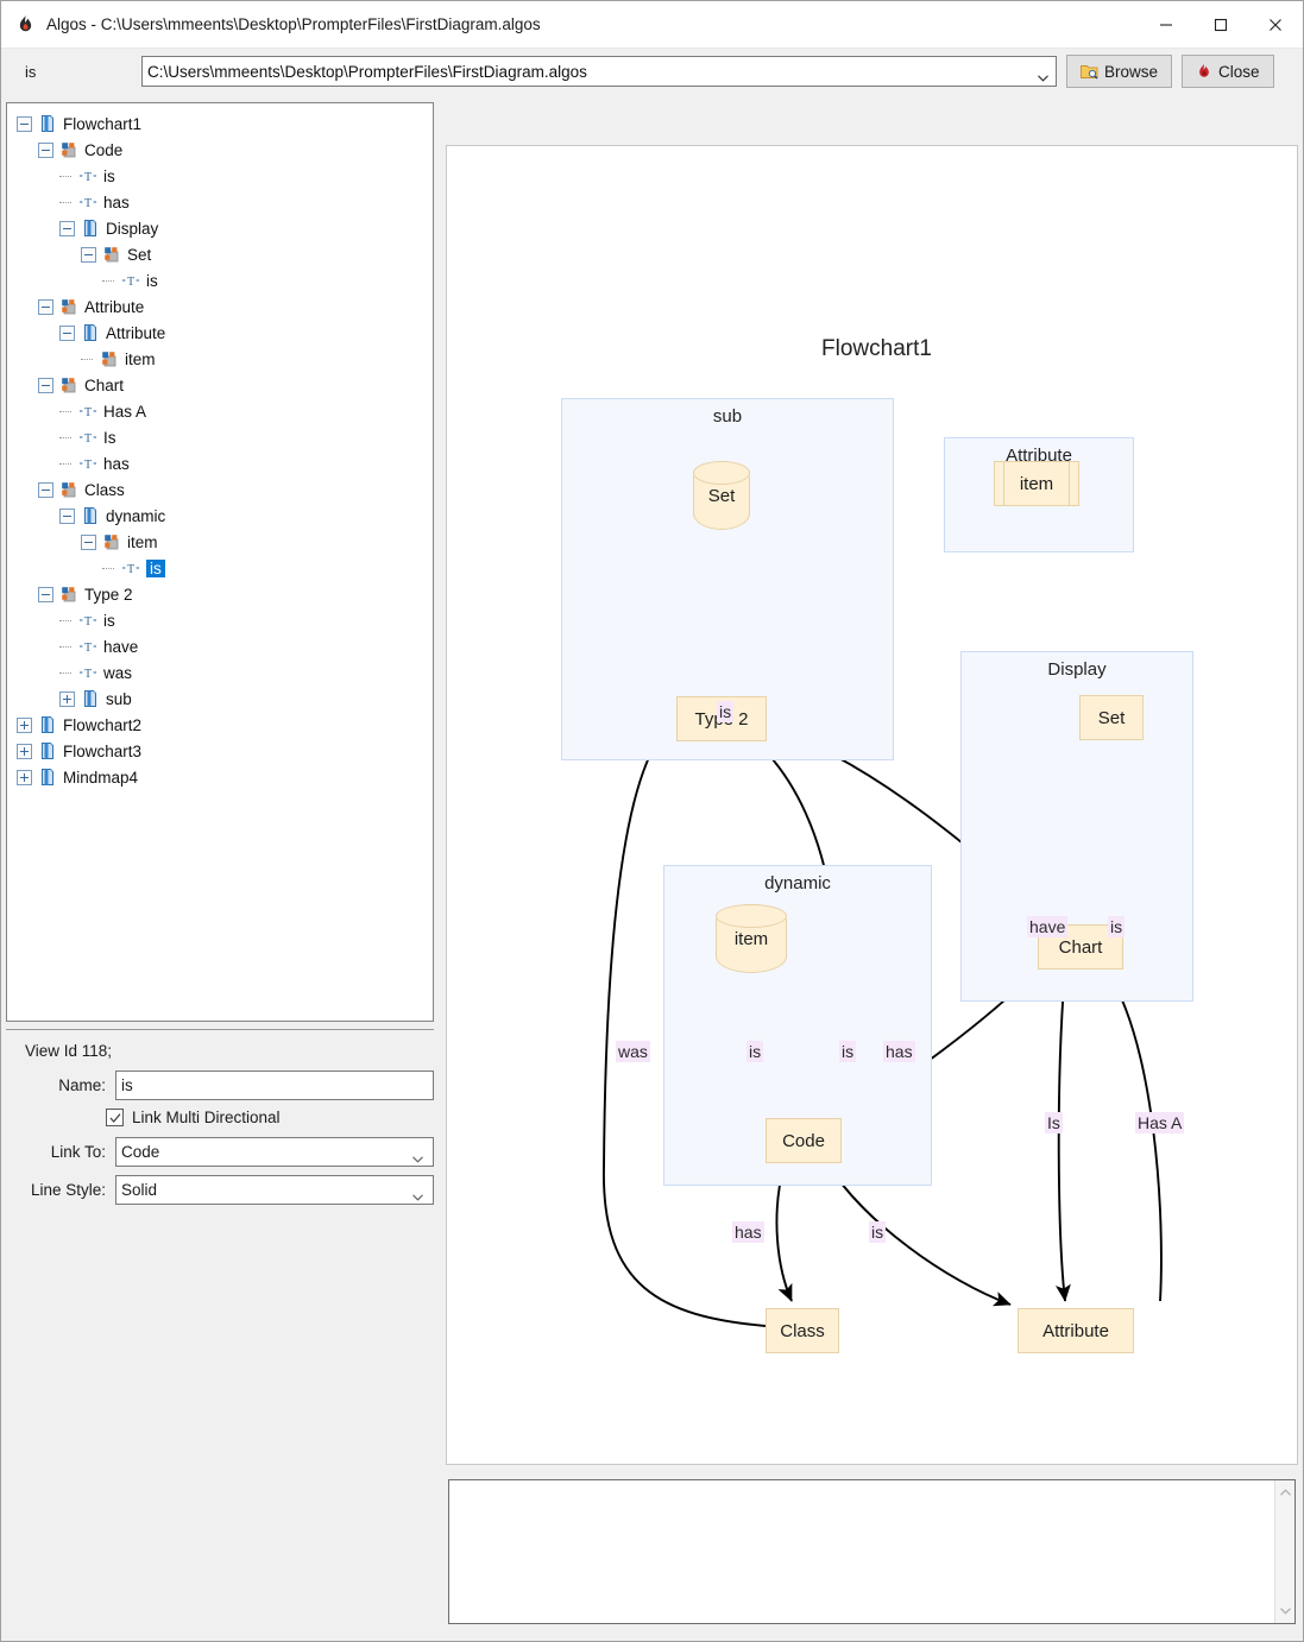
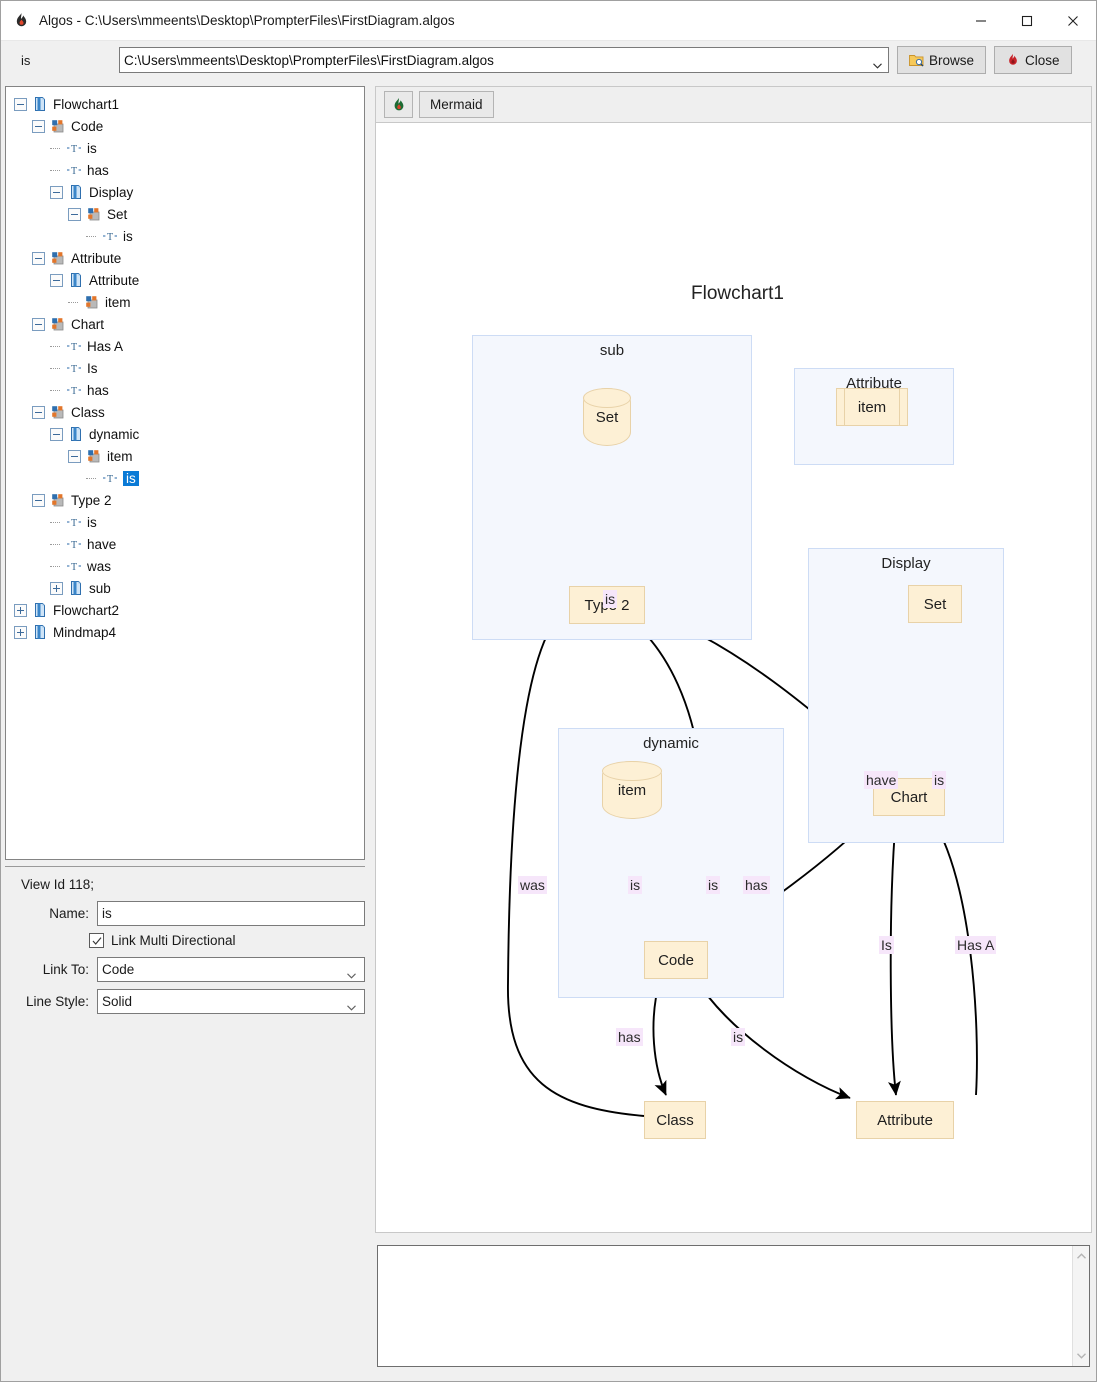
  Algos - C:\Users\mmeents\Desktop\PrompterFiles\FirstDiagram.algos
  is
  C:\Users\mmeents\Desktop\PrompterFiles\FirstDiagram.algos
  Browse
  Close
  Flowchart1
  Code
  T
  is
  T
  has
  Display
  Set
  T
  is
  Attribute
  Attribute
  item
  Chart
  T
  Has A
  T
  Is
  T
  has
  Class
  dynamic
  item
  T
  is
  Type 2
  T
  is
  T
  have
  T
  was
  sub
  Flowchart2
- Flowchart3
  Mindmap4
  View Id 118;
  Name:
  is
  Link Multi Directional
  Link To:
  Code
  Line Style:
  Solid
+ Mermaid
  Flowchart1
  sub
  Attribute
  Display
  dynamic
  Set
  item
  Set
  Chart
  item
  Code
  Class
  Attribute
  is
  have
  is
  is
  is
  has
  Is
  Has A
  was
  has
  is
